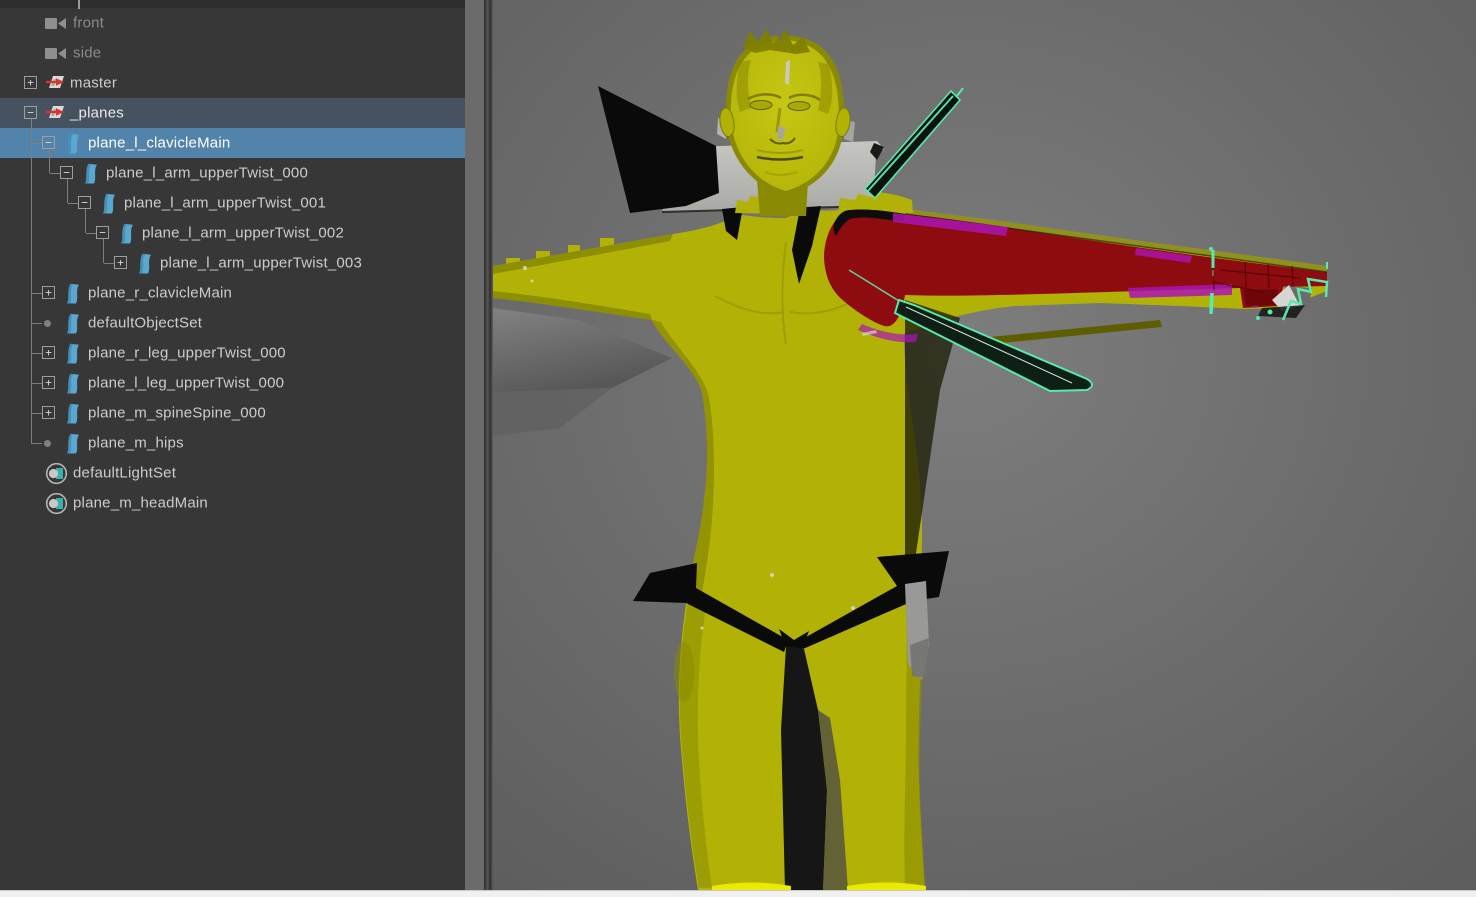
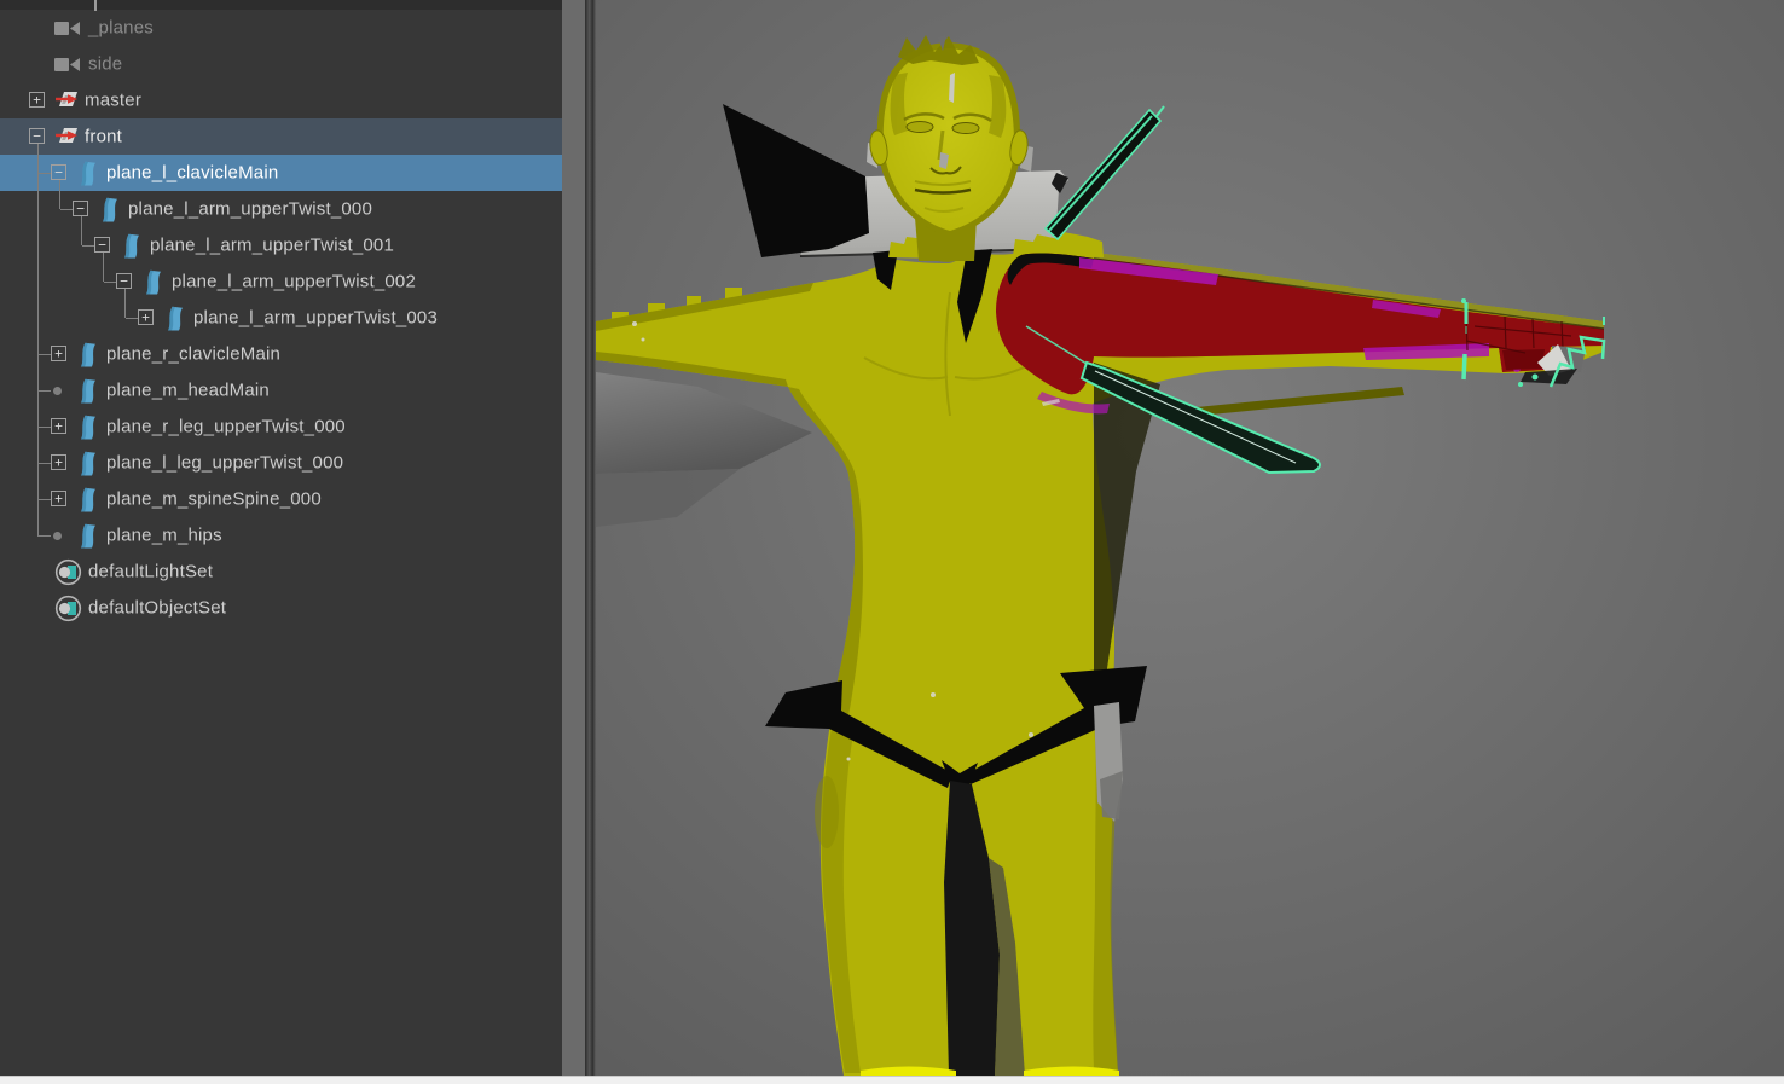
- front
+ _planes
  side
  +
  master
  −
- _planes
+ front
  −
  plane_l_clavicleMain
  −
  plane_l_arm_upperTwist_000
  −
  plane_l_arm_upperTwist_001
  −
  plane_l_arm_upperTwist_002
  +
  plane_l_arm_upperTwist_003
  +
  plane_r_clavicleMain
- defaultObjectSet
+ plane_m_headMain
  +
  plane_r_leg_upperTwist_000
  +
  plane_l_leg_upperTwist_000
  +
  plane_m_spineSpine_000
  plane_m_hips
  defaultLightSet
- plane_m_headMain
+ defaultObjectSet
